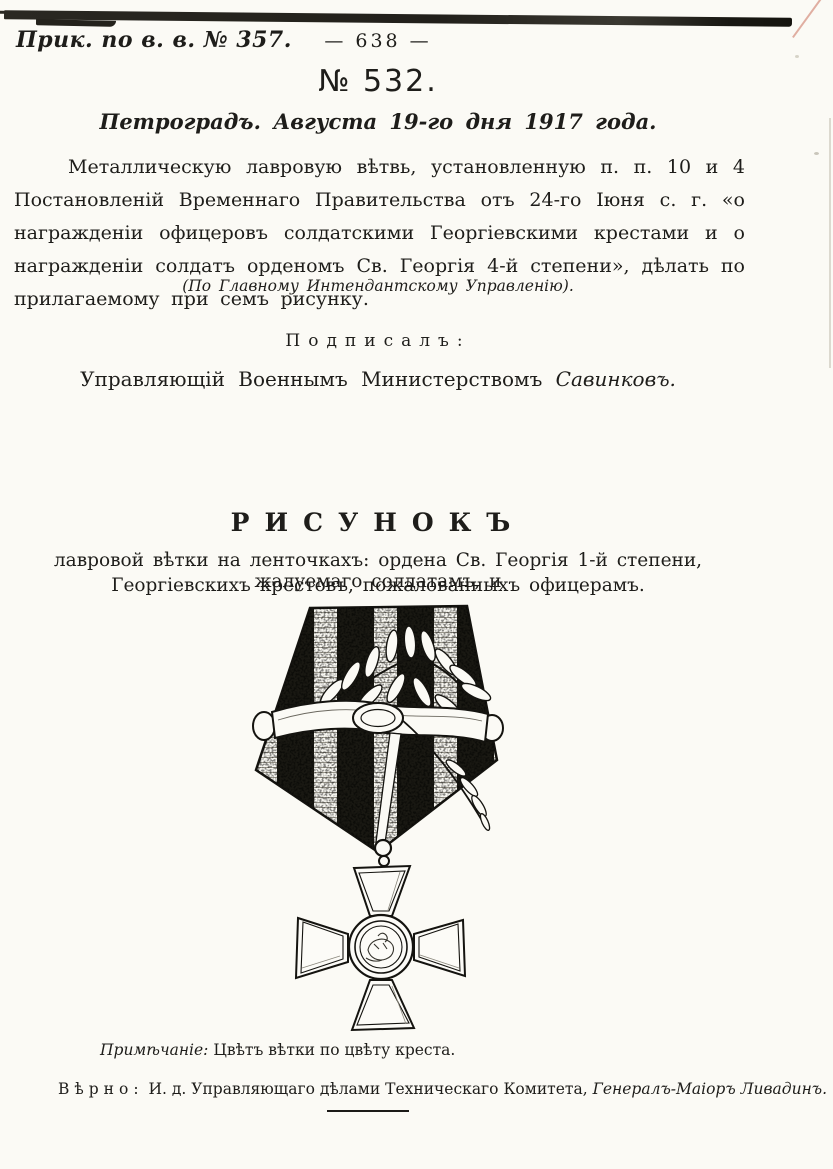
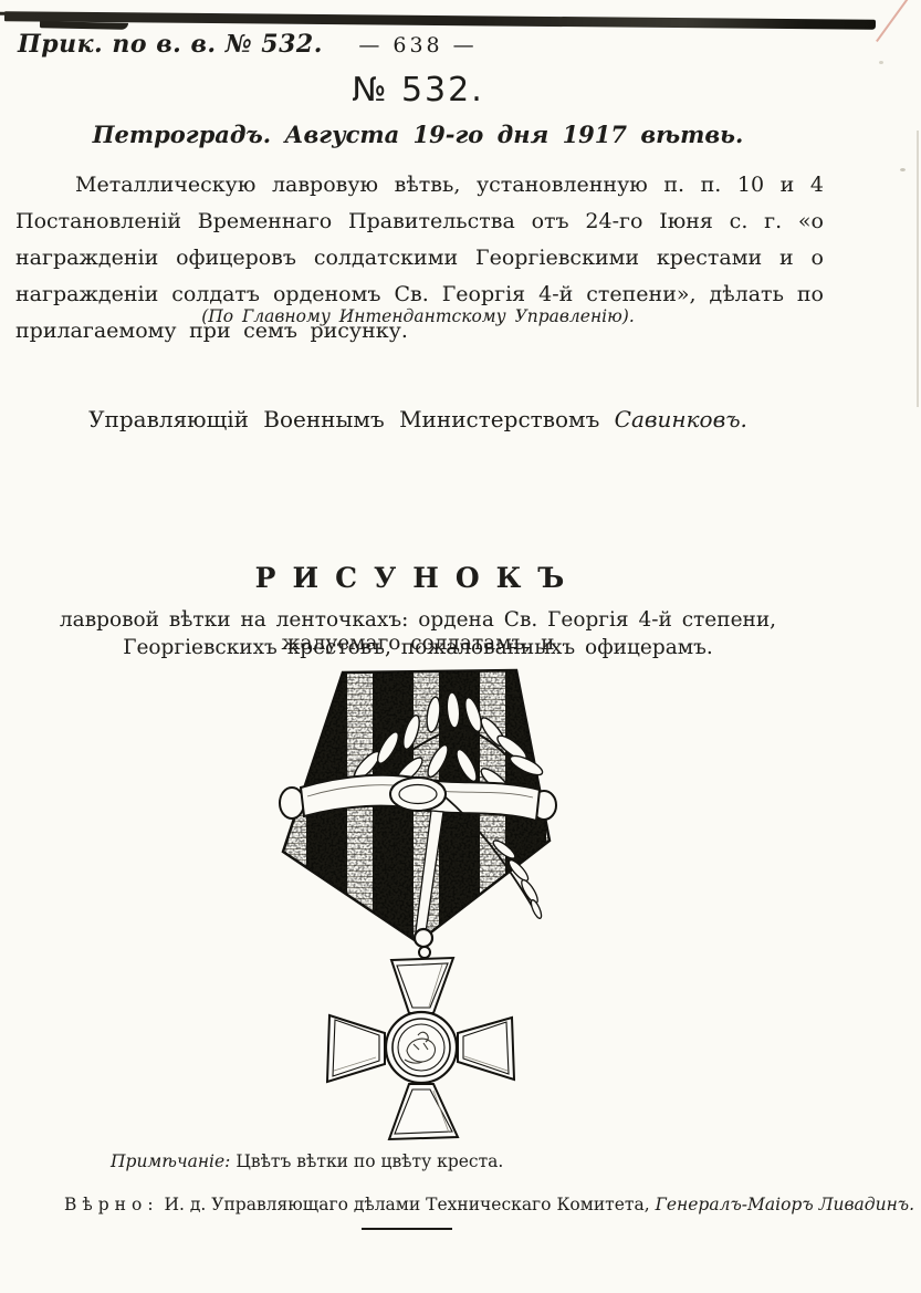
- Прик. по в. в. № 357.
+ Прик. по в. в. № 532.
  — 638 —
  № 532.
- Петроградъ. Августа 19-го дня 1917 года.
+ Петроградъ. Августа 19-го дня 1917 вѣтвь.
  Металлическую лавровую вѣтвь, установленную п. п. 10 и 4 Постановленій Временнаго Правительства отъ 24-го Іюня с. г. «о награжденіи офицеровъ солдатскими Георгіевскими крестами и о награжденіи солдатъ орденомъ Св. Георгія 4-й степени», дѣлать по прилагаемому при семъ рисунку.
  (По Главному Интендантскому Управленію).
- Подписалъ:
  Управляющій Военнымъ Министерствомъ Савинковъ.
  РИСУНОКЪ
- лавровой вѣтки на ленточкахъ: ордена Св. Георгія 1-й степени, жалуемаго солдатамъ, и
+ лавровой вѣтки на ленточкахъ: ордена Св. Георгія 4-й степени, жалуемаго солдатамъ, и
  Георгіевскихъ крестовъ, пожалованныхъ офицерамъ.
  Примѣчаніе: Цвѣтъ вѣтки по цвѣту креста.
  Вѣрно: И. д. Управляющаго дѣлами Техническаго Комитета, Генералъ-Маіоръ Ливадинъ.
